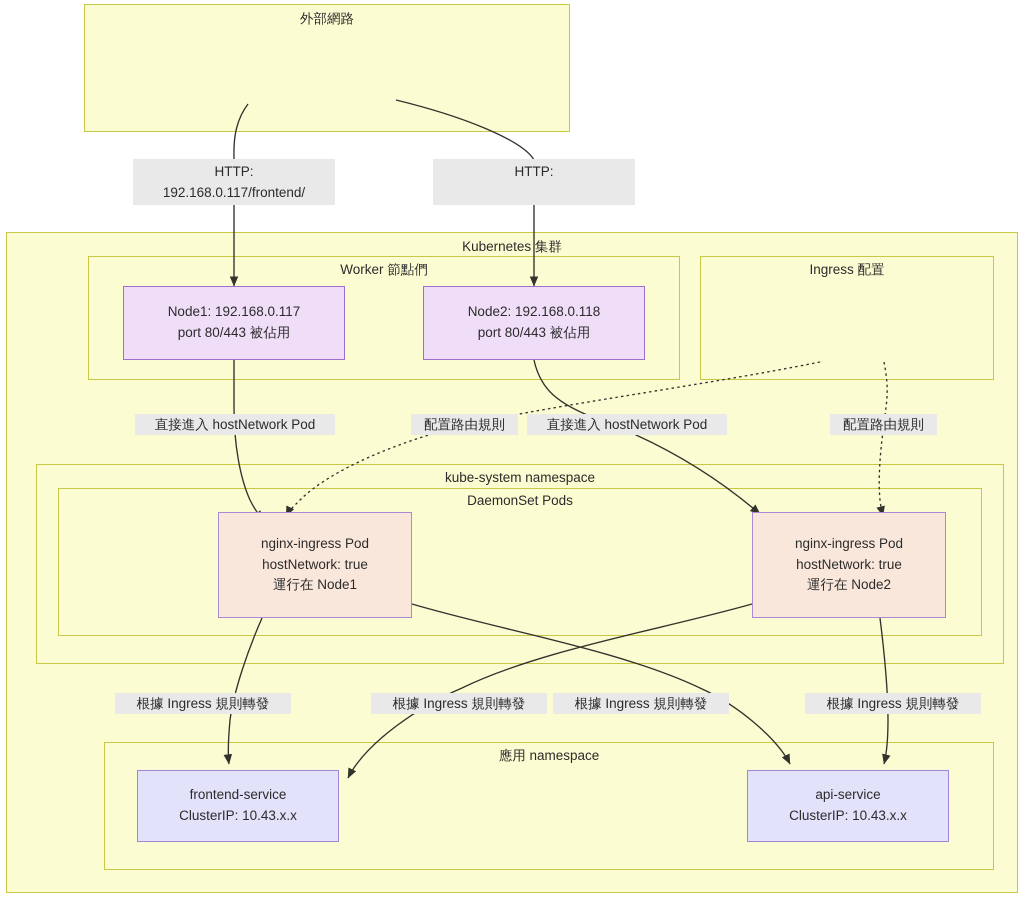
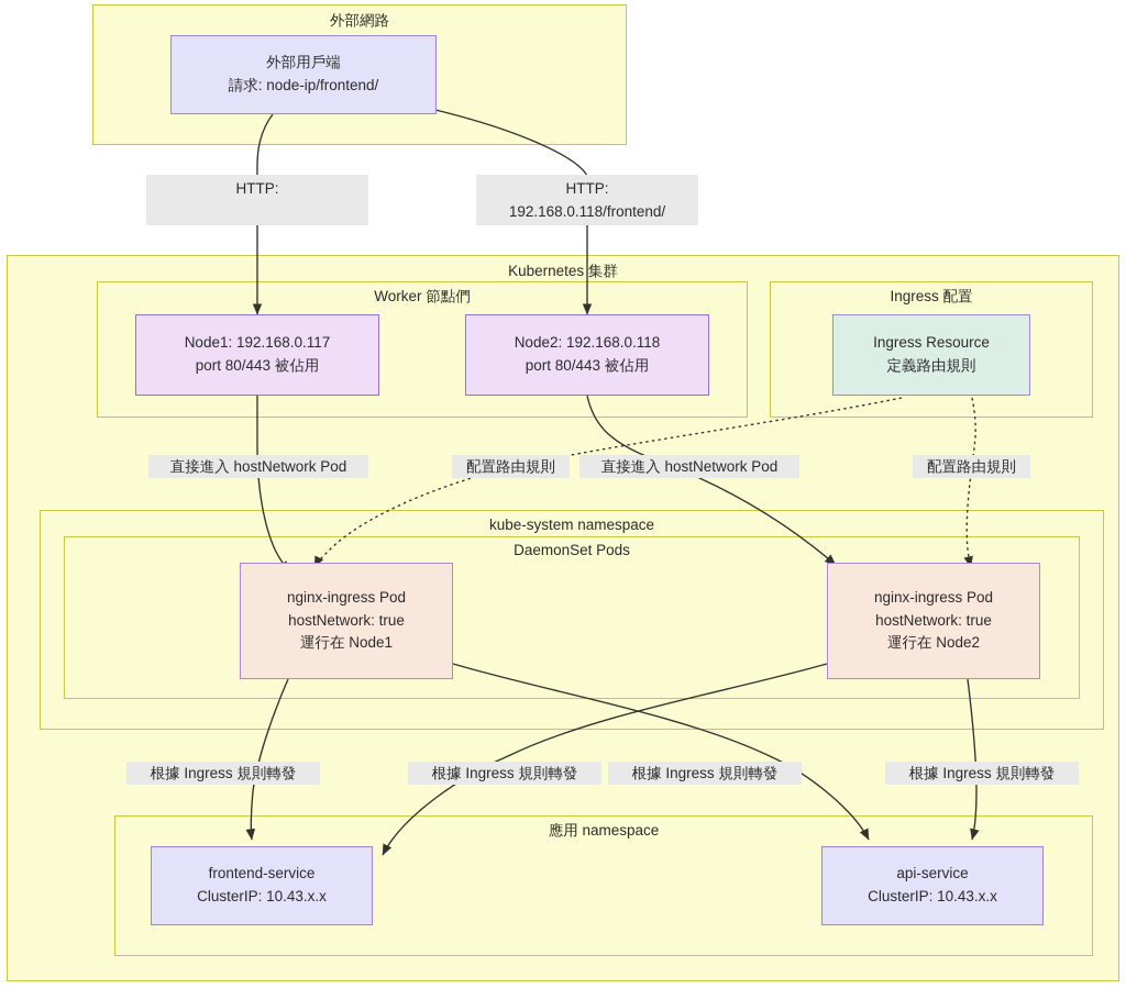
  外部網路
  Kubernetes 集群
  Worker 節點們
  Ingress 配置
  kube-system namespace
  DaemonSet Pods
  應用 namespace
+ 外部用戶端
+ 請求: node-ip/frontend/
  Node1: 192.168.0.117
  port 80/443 被佔用
  Node2: 192.168.0.118
  port 80/443 被佔用
+ Ingress Resource
+ 定義路由規則
  nginx-ingress Pod
  hostNetwork: true
  運行在 Node1
  nginx-ingress Pod
  hostNetwork: true
  運行在 Node2
  frontend-service
  ClusterIP: 10.43.x.x
  api-service
  ClusterIP: 10.43.x.x
  HTTP:
- 192.168.0.117/frontend/
  HTTP:
+ 192.168.0.118/frontend/
  直接進入 hostNetwork Pod
  配置路由規則
  直接進入 hostNetwork Pod
  配置路由規則
  根據 Ingress 規則轉發
  根據 Ingress 規則轉發
  根據 Ingress 規則轉發
  根據 Ingress 規則轉發
